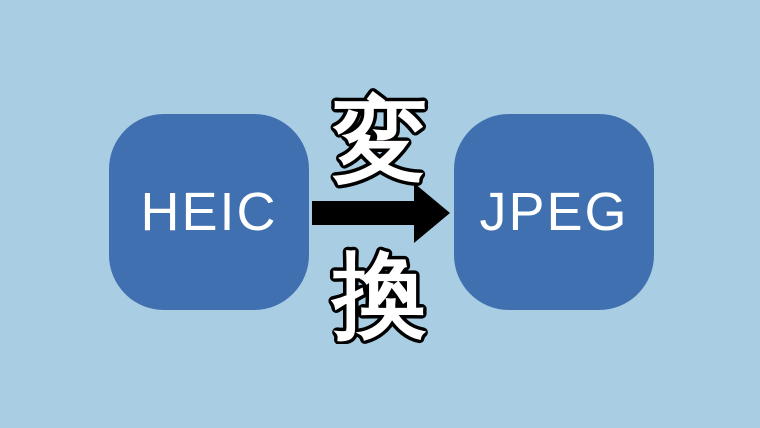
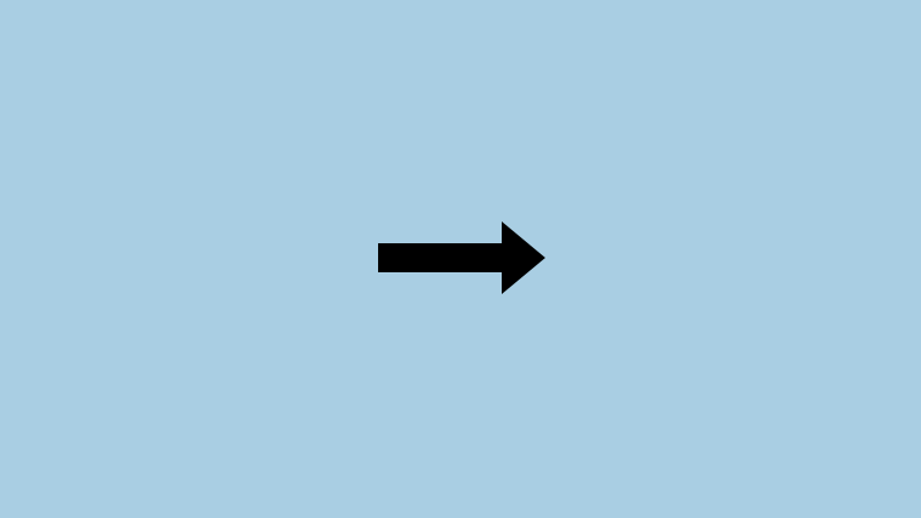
- HEIC
- 変
- 換
- JPEG
